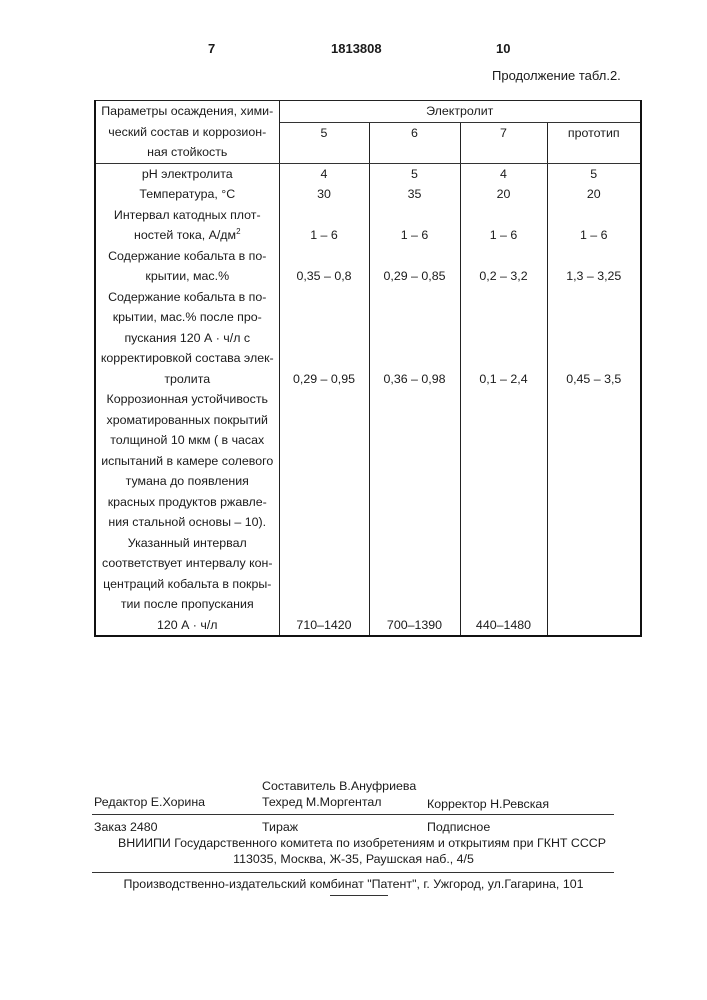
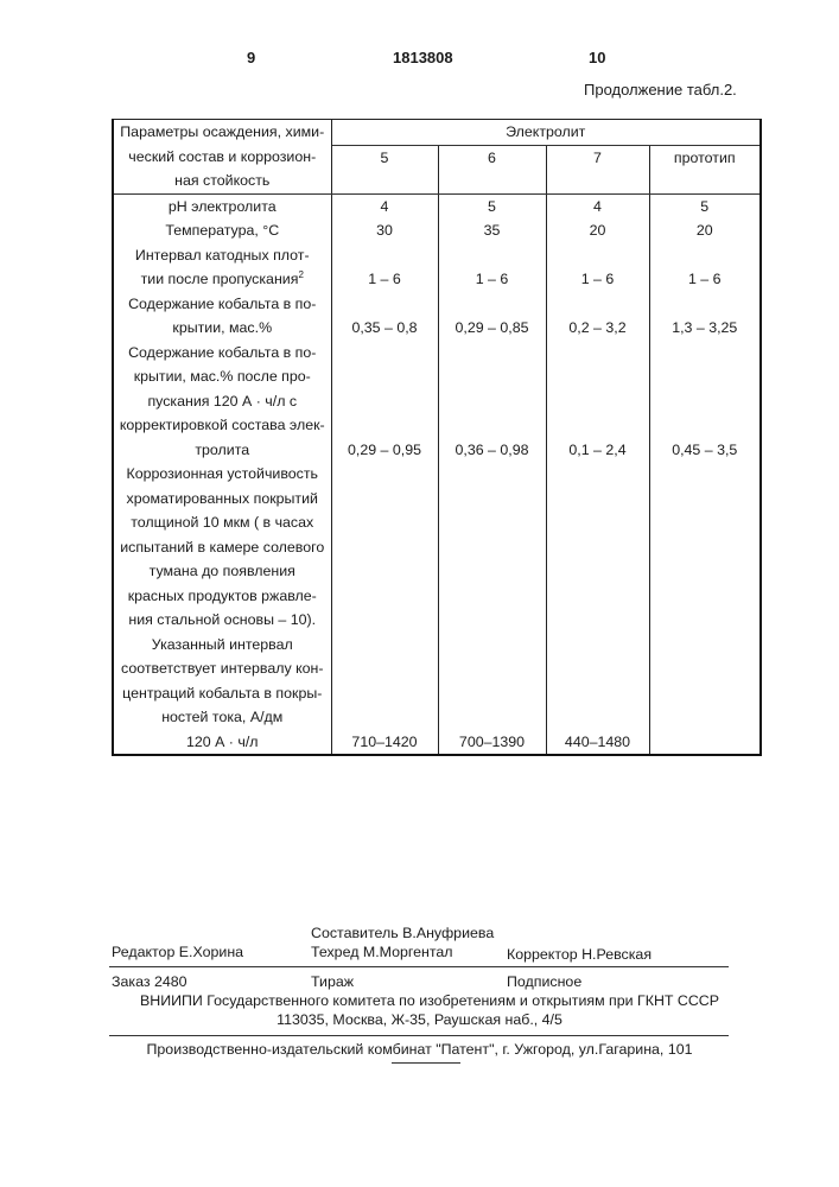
- 7
+ 9
  1813808
  10
  Продолжение табл.2.
  Параметры осаждения, хими- ческий состав и коррозион- ная стойкость	Электролит
  5	6	7	прототип
  pH электролита	4	5	4	5
  Температура, °C	30	35	20	20
- Интервал катодных плот- ностей тока, А/дм2	1 – 6	1 – 6	1 – 6	1 – 6
+ Интервал катодных плот- тии после пропускания2	1 – 6	1 – 6	1 – 6	1 – 6
  Содержание кобальта в по- крытии, мас.%	0,35 – 0,8	0,29 – 0,85	0,2 – 3,2	1,3 – 3,25
  Содержание кобальта в по- крытии, мас.% после про- пускания 120 А · ч/л с корректировкой состава элек- тролита	0,29 – 0,95	0,36 – 0,98	0,1 – 2,4	0,45 – 3,5
- Коррозионная устойчивость хроматированных покрытий толщиной 10 мкм ( в часах испытаний в камере солевого тумана до появления красных продуктов ржавле- ния стальной основы – 10). Указанный интервал соответствует интервалу кон- центраций кобальта в покры- тии после пропускания 120 А · ч/л	710–1420	700–1390	440–1480
+ Коррозионная устойчивость хроматированных покрытий толщиной 10 мкм ( в часах испытаний в камере солевого тумана до появления красных продуктов ржавле- ния стальной основы – 10). Указанный интервал соответствует интервалу кон- центраций кобальта в покры- ностей тока, А/дм 120 А · ч/л	710–1420	700–1390	440–1480
  Составитель В.Ануфриева
  Редактор Е.Хорина
  Техред М.Моргентал
  Корректор Н.Ревская
  Заказ 2480
  Тираж
  Подписное
  ВНИИПИ Государственного комитета по изобретениям и открытиям при ГКНТ СССР
  113035, Москва, Ж-35, Раушская наб., 4/5
  Производственно-издательский комбинат "Патент", г. Ужгород, ул.Гагарина, 101
